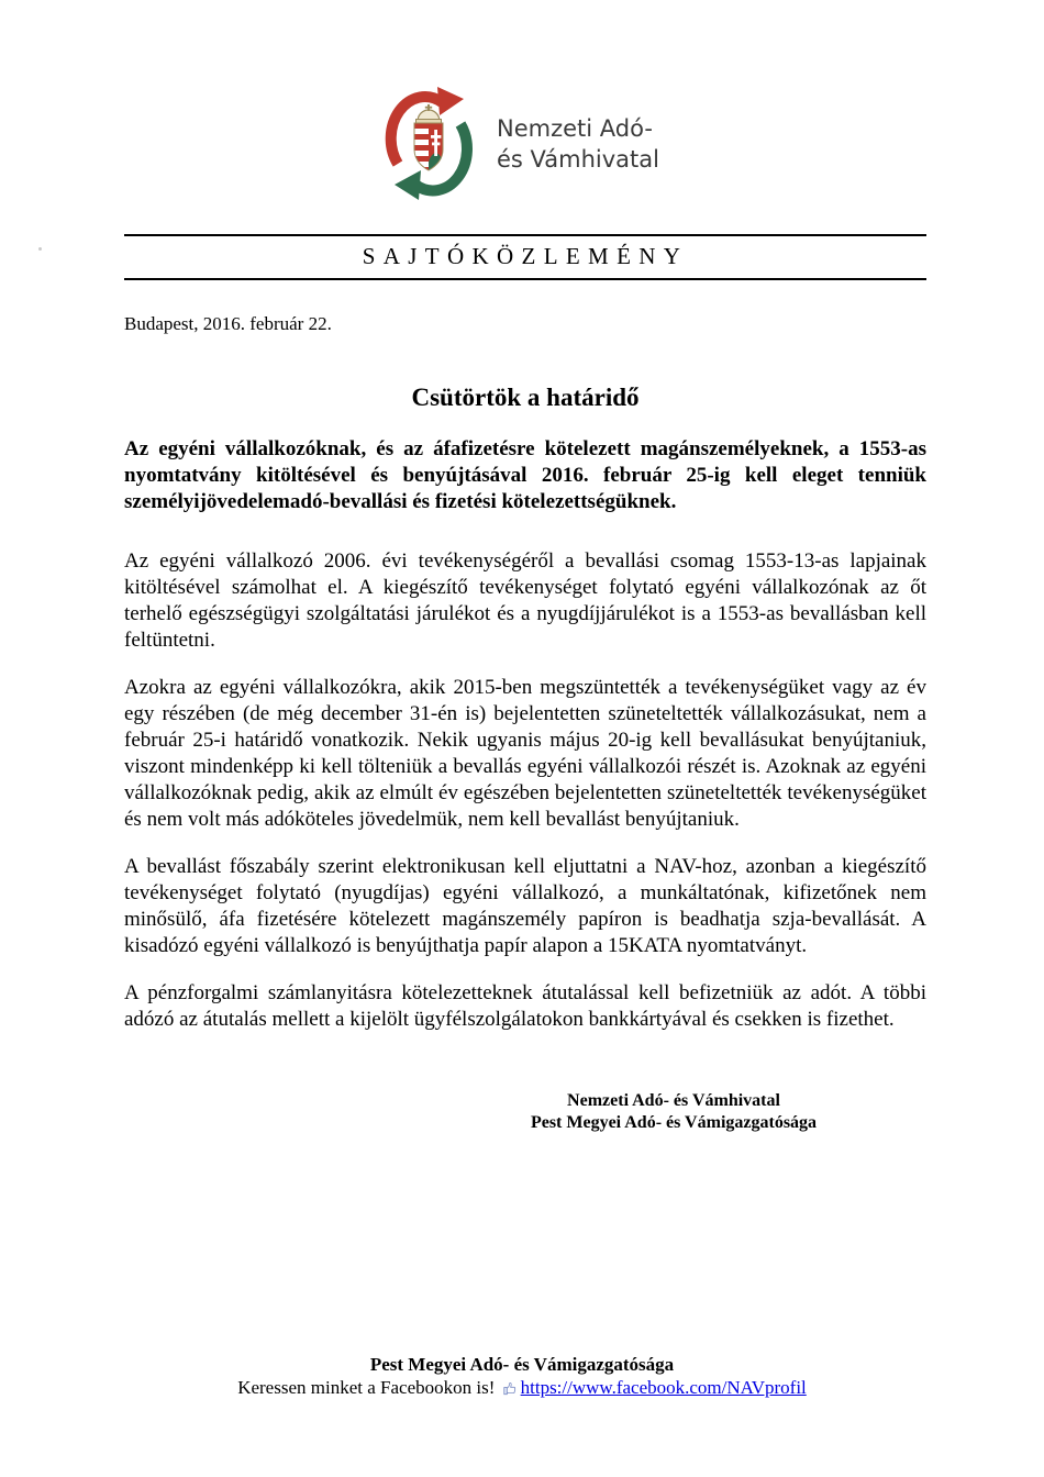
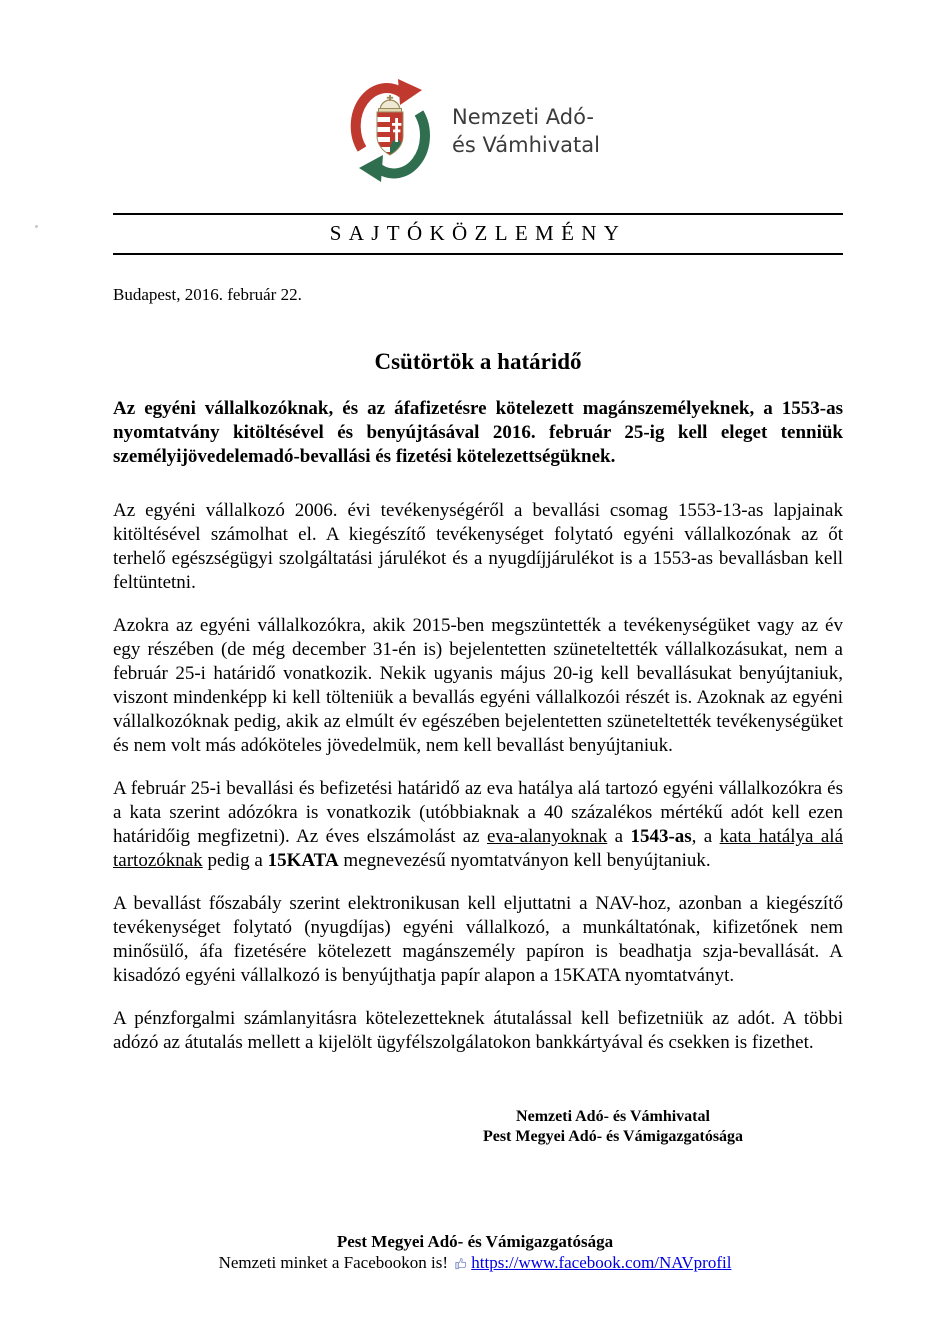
  Nemzeti Adó-
  és Vámhivatal
  SAJTÓKÖZLEMÉNY
  Budapest, 2016. február 22.
  Csütörtök a határidő
  Az egyéni vállalkozóknak, és az áfafizetésre kötelezett magánszemélyeknek, a 1553-as nyomtatvány kitöltésével és benyújtásával 2016. február 25-ig kell eleget tenniük személyijövedelemadó-bevallási és fizetési kötelezettségüknek.
  Az egyéni vállalkozó 2006. évi tevékenységéről a bevallási csomag 1553-13-as lapjainak kitöltésével számolhat el. A kiegészítő tevékenységet folytató egyéni vállalkozónak az őt terhelő egészségügyi szolgáltatási járulékot és a nyugdíjjárulékot is a 1553-as bevallásban kell feltüntetni.
  Azokra az egyéni vállalkozókra, akik 2015-ben megszüntették a tevékenységüket vagy az év egy részében (de még december 31-én is) bejelentetten szüneteltették vállalkozásukat, nem a február 25-i határidő vonatkozik. Nekik ugyanis május 20-ig kell bevallásukat benyújtaniuk, viszont mindenképp ki kell tölteniük a bevallás egyéni vállalkozói részét is. Azoknak az egyéni vállalkozóknak pedig, akik az elmúlt év egészében bejelentetten szüneteltették tevékenységüket és nem volt más adóköteles jövedelmük, nem kell bevallást benyújtaniuk.
+ A február 25-i bevallási és befizetési határidő az eva hatálya alá tartozó egyéni vállalkozókra és a kata szerint adózókra is vonatkozik (utóbbiaknak a 40 százalékos mértékű adót kell ezen határidőig megfizetni). Az éves elszámolást az eva-alanyoknak a 1543-as, a kata hatálya alá tartozóknak pedig a 15KATA megnevezésű nyomtatványon kell benyújtaniuk.
  A bevallást főszabály szerint elektronikusan kell eljuttatni a NAV-hoz, azonban a kiegészítő tevékenységet folytató (nyugdíjas) egyéni vállalkozó, a munkáltatónak, kifizetőnek nem minősülő, áfa fizetésére kötelezett magánszemély papíron is beadhatja szja-bevallását. A kisadózó egyéni vállalkozó is benyújthatja papír alapon a 15KATA nyomtatványt.
  A pénzforgalmi számlanyitásra kötelezetteknek átutalással kell befizetniük az adót. A többi adózó az átutalás mellett a kijelölt ügyfélszolgálatokon bankkártyával és csekken is fizethet.
  Nemzeti Adó- és Vámhivatal
  Pest Megyei Adó- és Vámigazgatósága
  Pest Megyei Adó- és Vámigazgatósága
- Keressen minket a Facebookon is! https://www.facebook.com/NAVprofil
+ Nemzeti minket a Facebookon is! https://www.facebook.com/NAVprofil
